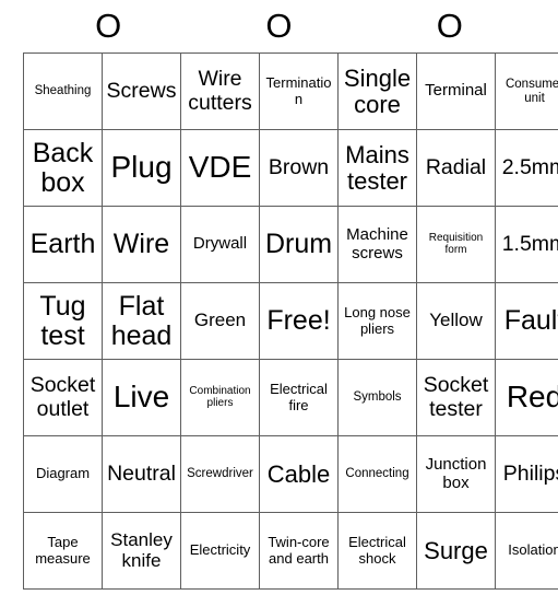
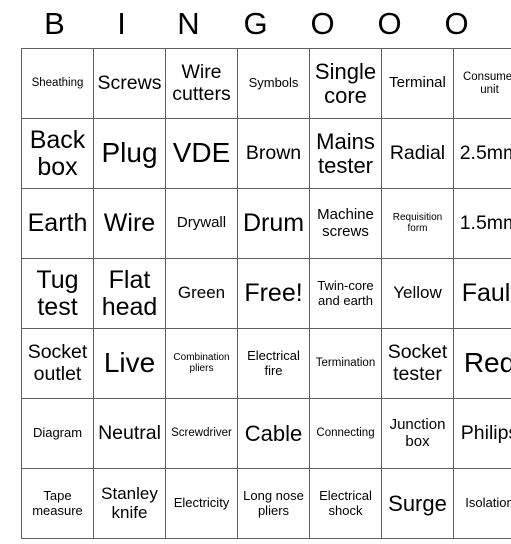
+ B
+ I
+ N
+ G
  O
  O
  O
- Sheathing	Screws	Wire cutters	Termination	Single core	Terminal	Consume unit
+ Sheathing	Screws	Wire cutters	Symbols	Single core	Terminal	Consume unit
  Back box	Plug	VDE	Brown	Mains tester	Radial	2.5m
  Earth	Wire	Drywall	Drum	Machine screws	Requisition form	1.5m
- Tug test	Flat head	Green	Free!	Long nose pliers	Yellow	Faul
+ Tug test	Flat head	Green	Free!	Twin-core and earth	Yellow	Faul
- Socket outlet	Live	Combination pliers	Electrical fire	Symbols	Socket tester	Red
+ Socket outlet	Live	Combination pliers	Electrical fire	Termination	Socket tester	Red
  Diagram	Neutral	Screwdriver	Cable	Connecting	Junction box	Philip
- Tape measure	Stanley knife	Electricity	Twin-core and earth	Electrical shock	Surge	Isolation
+ Tape measure	Stanley knife	Electricity	Long nose pliers	Electrical shock	Surge	Isolation
